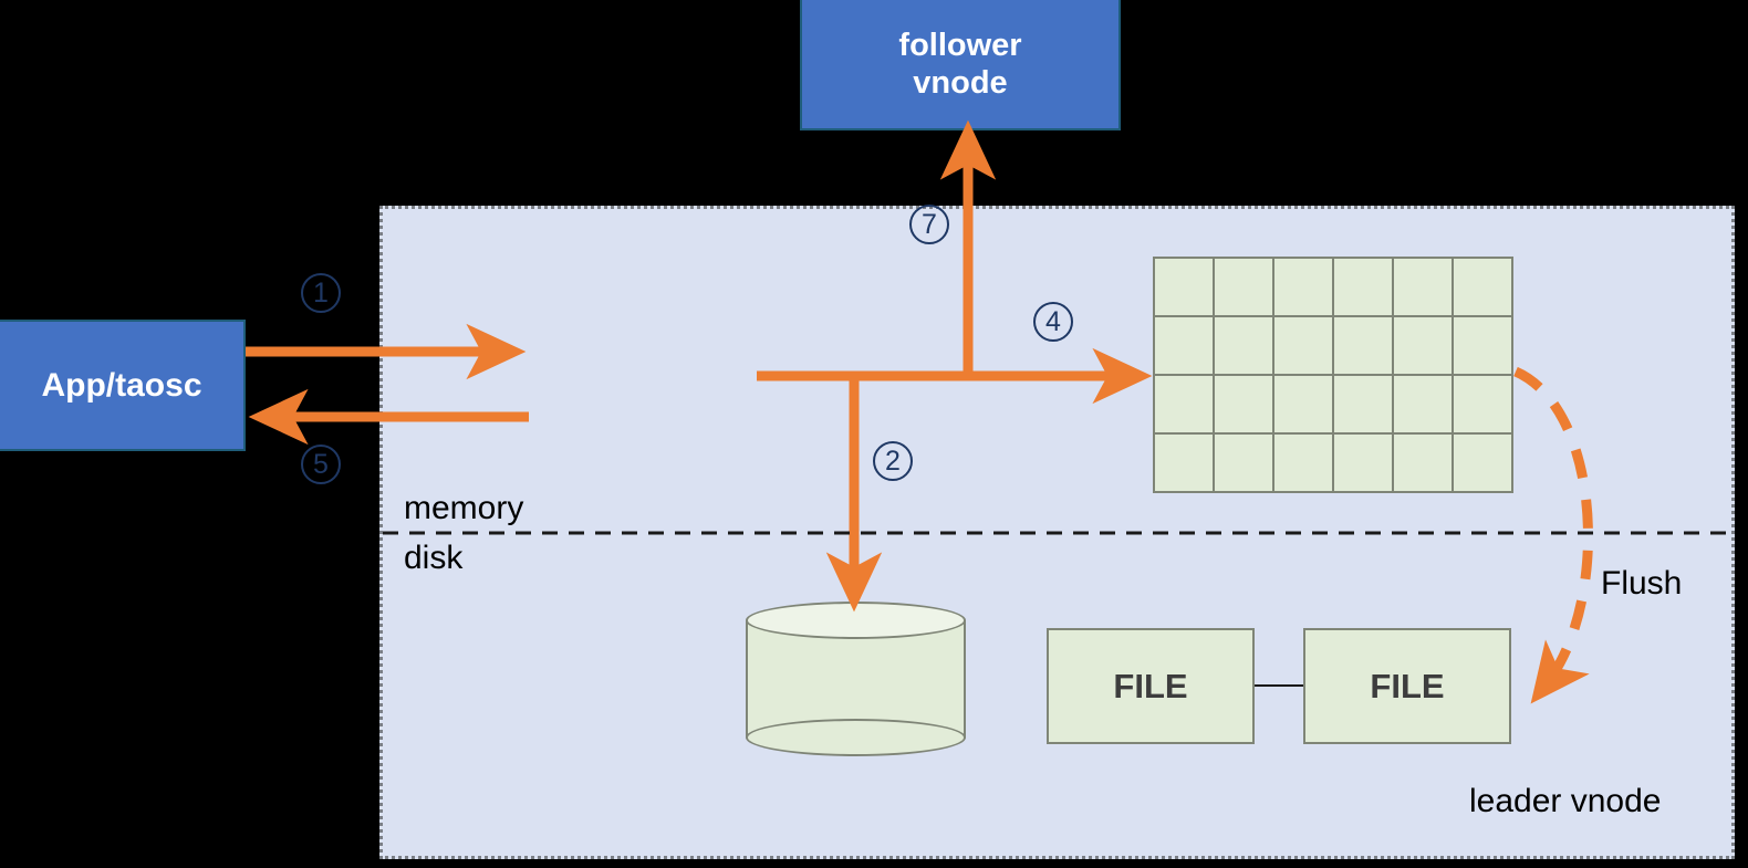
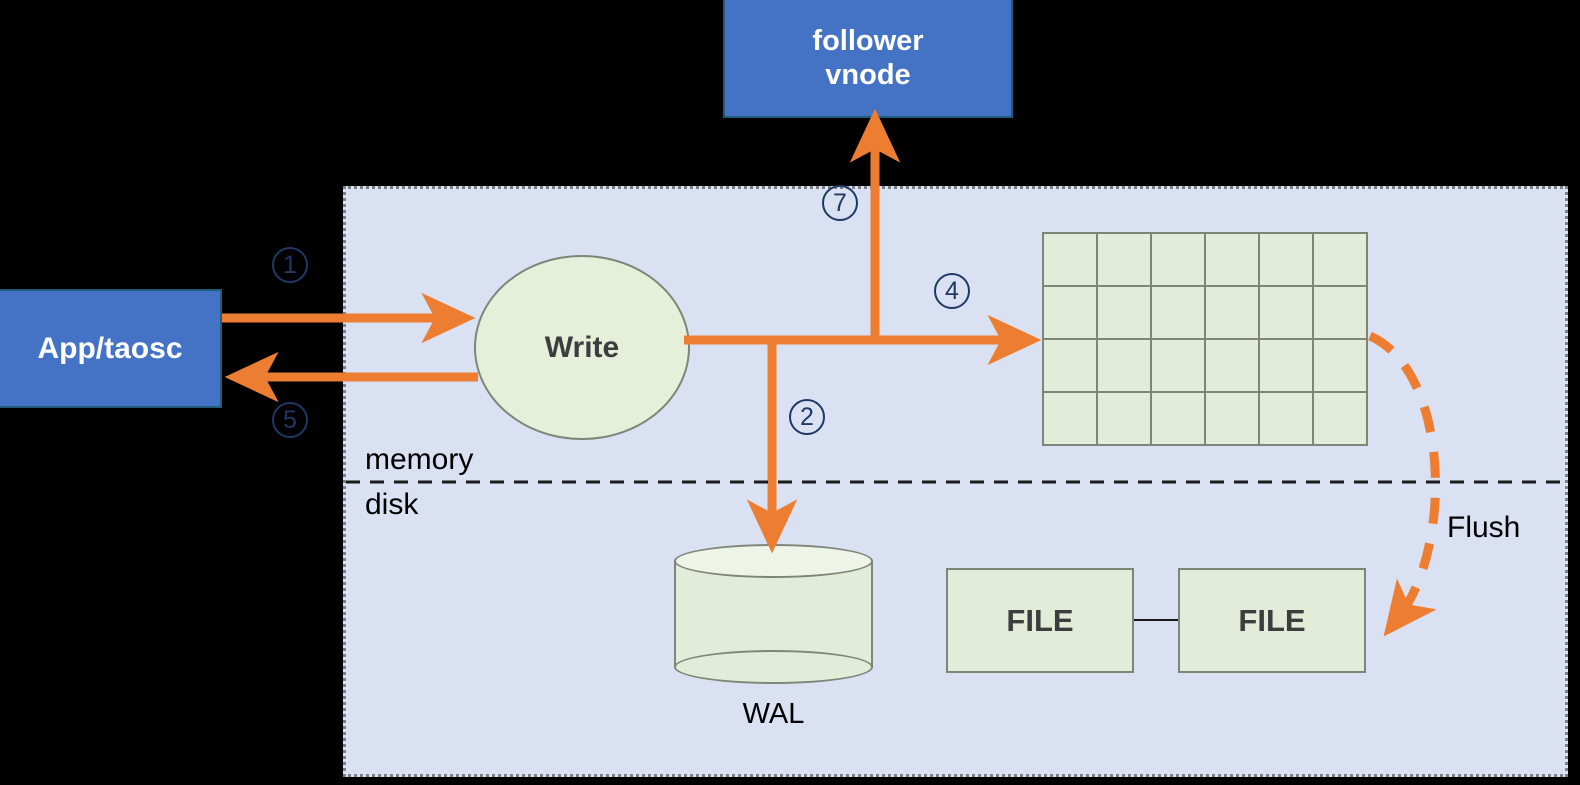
+ WAL
  FILE
  FILE
+ Write
  App/taosc
  follower
  vnode
  memory
  disk
  Flush
- leader vnode
  1
  2
  7
  4
  5
